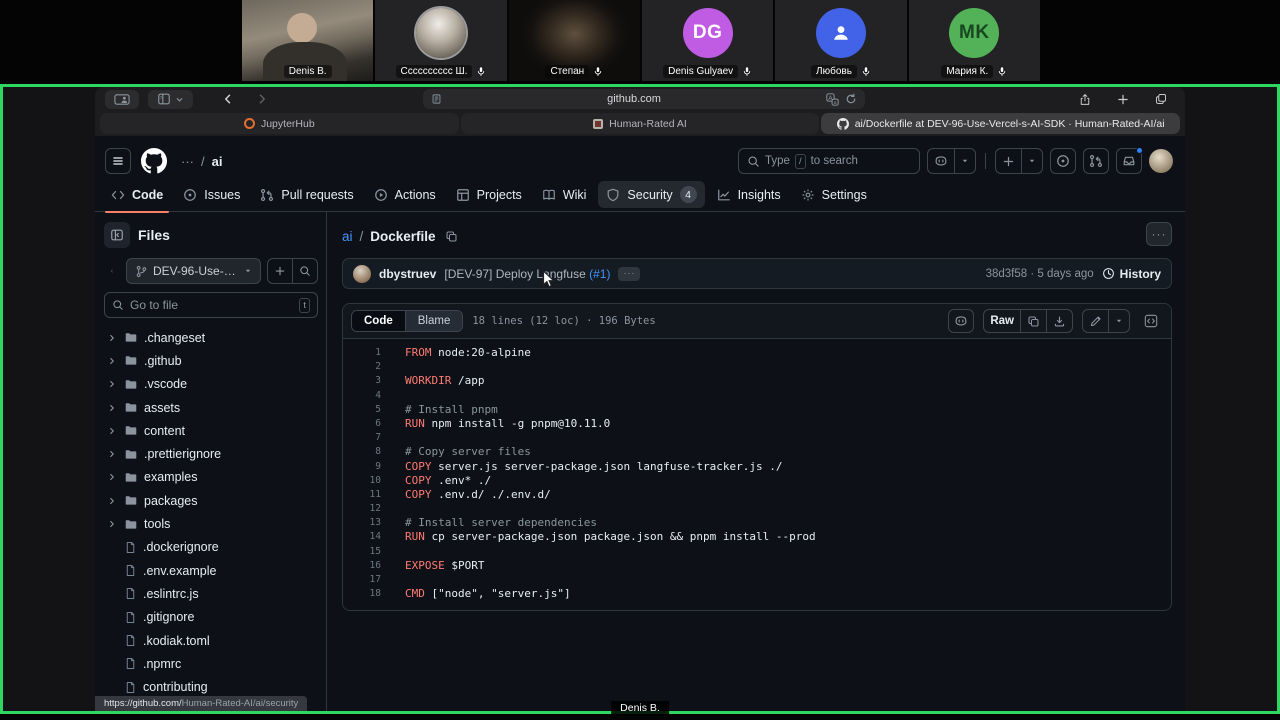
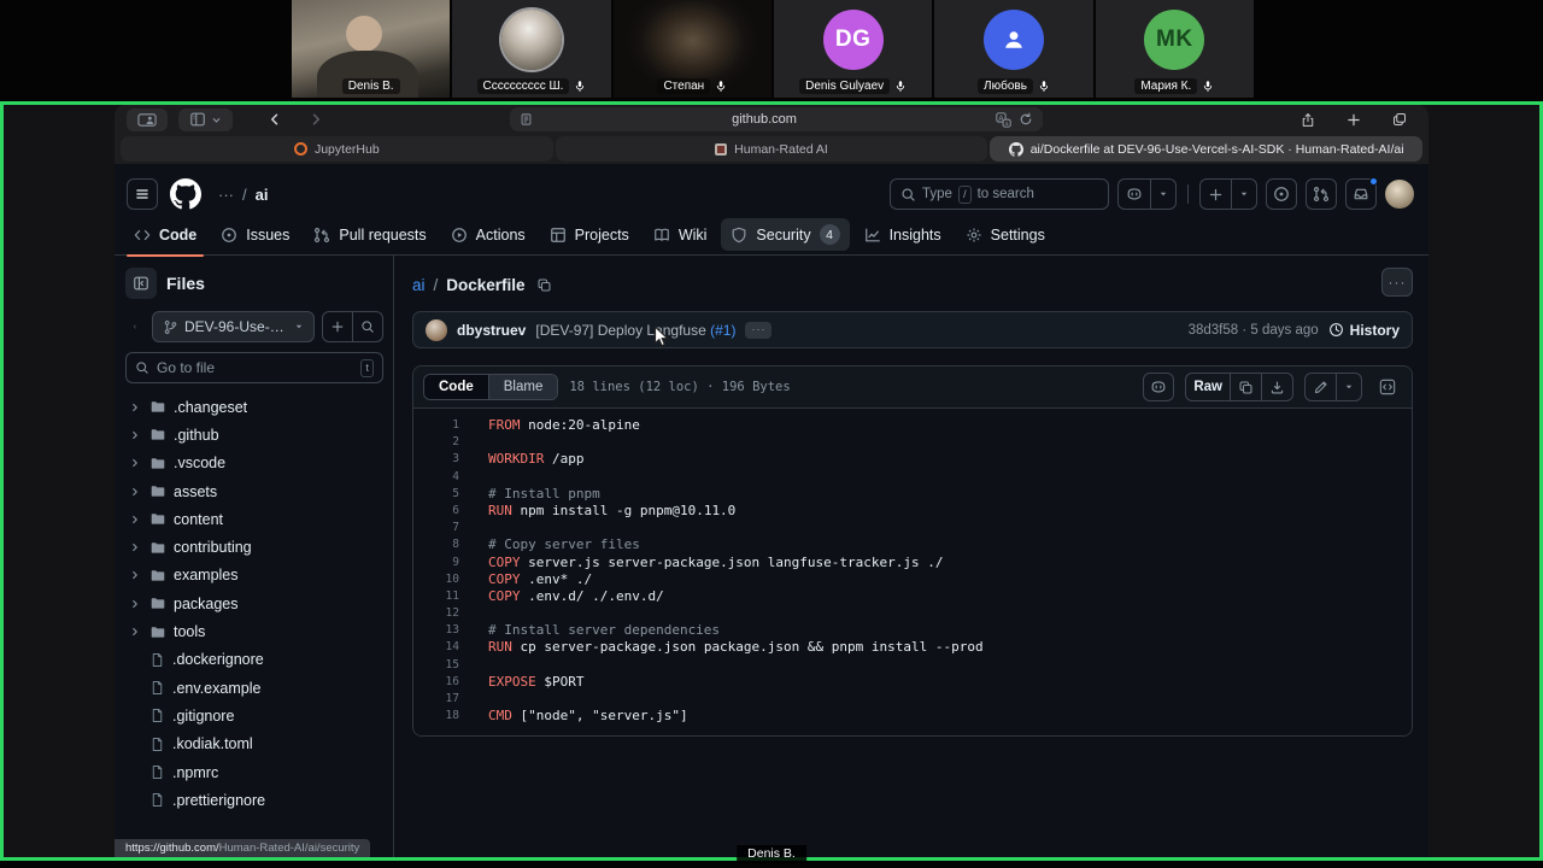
  Denis B.
  Сссссссссс Ш.
  Степан
  DG
  Denis Gulyaev
  Любовь
  MK
  Мария К.
  github.com
  JupyterHub
  Human-Rated AI
  ai/Dockerfile at DEV-96-Use-Vercel-s-AI-SDK · Human-Rated-AI/ai
  ···
  /
  ai
  Type
  /
  to search
  Code
  Issues
  Pull requests
  Actions
  Projects
  Wiki
  Security
  4
  Insights
  Settings
  Files
  DEV-96-Use-V...
  Go to file
  t
  .changeset
  .github
  .vscode
  assets
  content
- .prettierignore
+ contributing
  examples
  packages
  tools
  .dockerignore
  .env.example
- .eslintrc.js
  .gitignore
  .kodiak.toml
  .npmrc
- contributing
+ .prettierignore
  ai
  /
  Dockerfile
  ···
  dbystruev
  [DEV-97] Deploy Lngfuse (#1)
  ···
  38d3f58 · 5 days ago
  History
  Code
  Blame
  18 lines (12 loc) · 196 Bytes
  Raw
  1
  FROM node:20-alpine
  2
  3
  WORKDIR /app
  4
  5
  # Install pnpm
  6
  RUN npm install -g pnpm@10.11.0
  7
  8
  # Copy server files
  9
  COPY server.js server-package.json langfuse-tracker.js ./
  10
  COPY .env* ./
  11
  COPY .env.d/ ./.env.d/
  12
  13
  # Install server dependencies
  14
  RUN cp server-package.json package.json && pnpm install --prod
  15
  16
  EXPOSE $PORT
  17
  18
  CMD ["node", "server.js"]
  https://github.com/
  Human-Rated-AI/ai/security
  Denis B.
